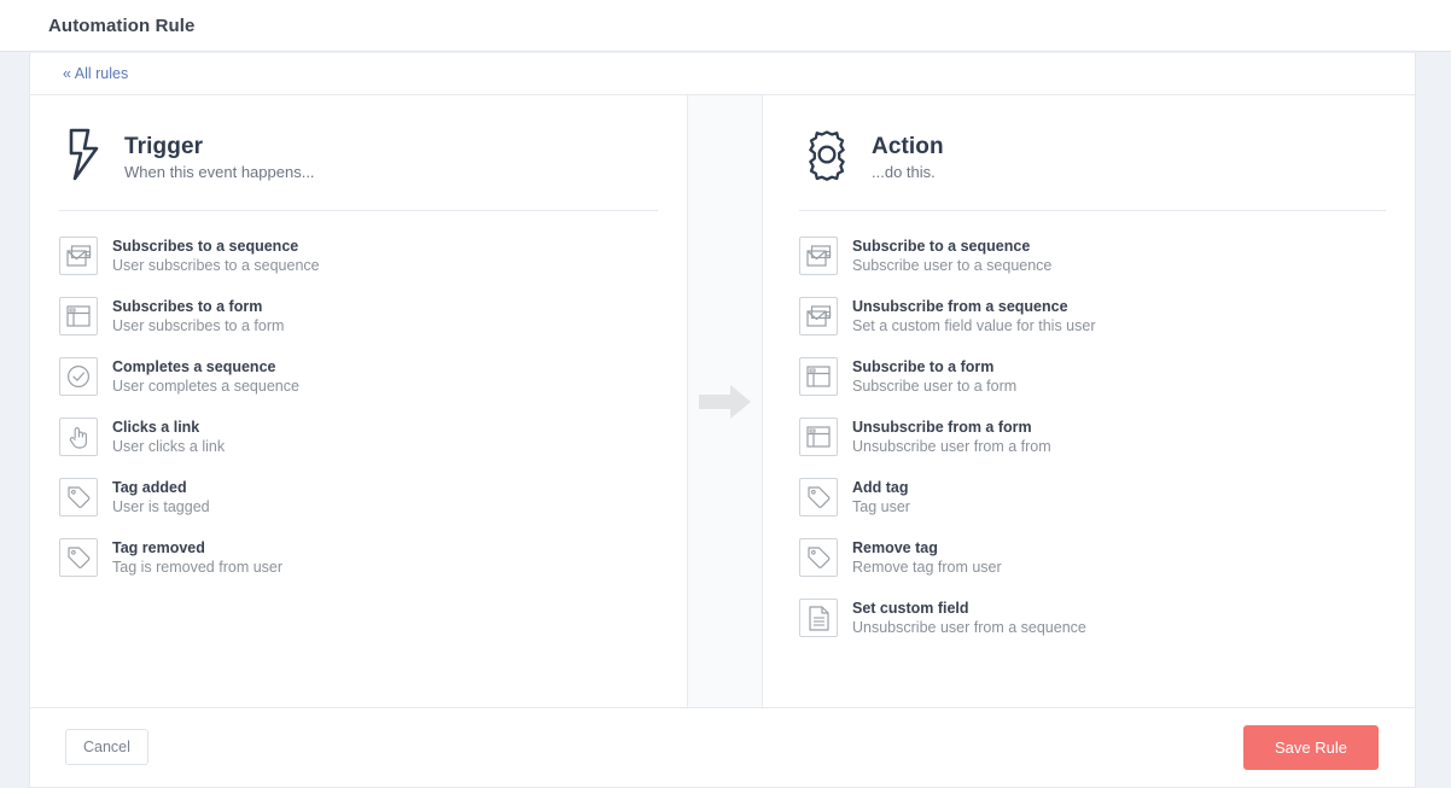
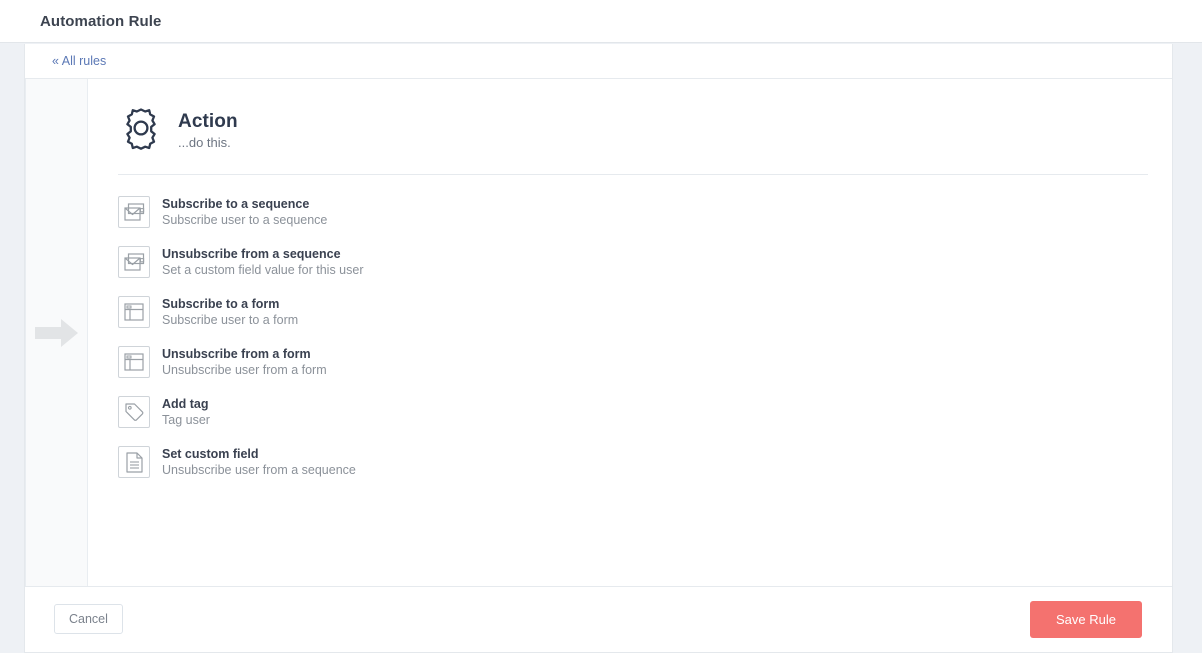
  Automation Rule
  « All rules
- Trigger
- When this event happens...
- Subscribes to a sequence
- User subscribes to a sequence
- Subscribes to a form
- User subscribes to a form
- Completes a sequence
- User completes a sequence
- Clicks a link
- User clicks a link
- Tag added
- User is tagged
- Tag removed
- Tag is removed from user
  Action
  ...do this.
  Subscribe to a sequence
  Subscribe user to a sequence
  Unsubscribe from a sequence
  Set a custom field value for this user
  Subscribe to a form
  Subscribe user to a form
  Unsubscribe from a form
- Unsubscribe user from a from
+ Unsubscribe user from a form
  Add tag
  Tag user
- Remove tag
- Remove tag from user
  Set custom field
  Unsubscribe user from a sequence
  Cancel
  Save Rule
